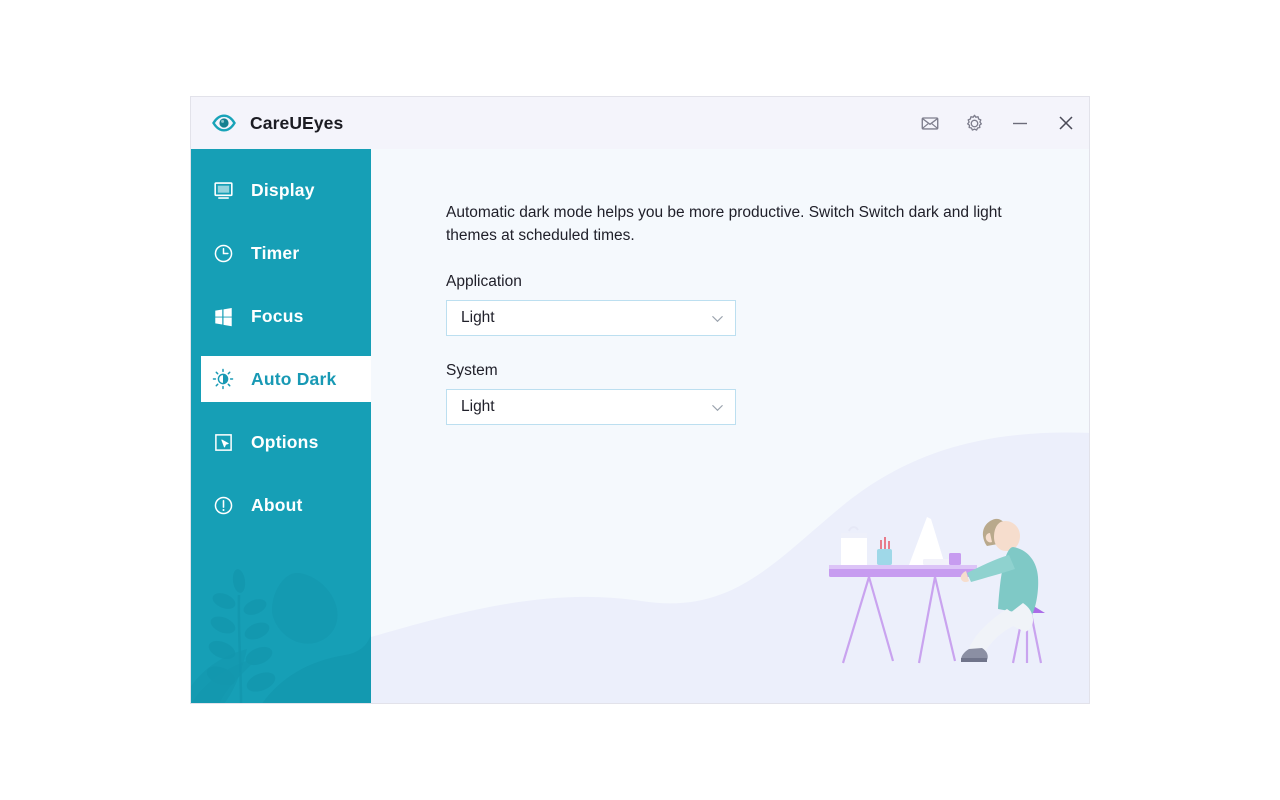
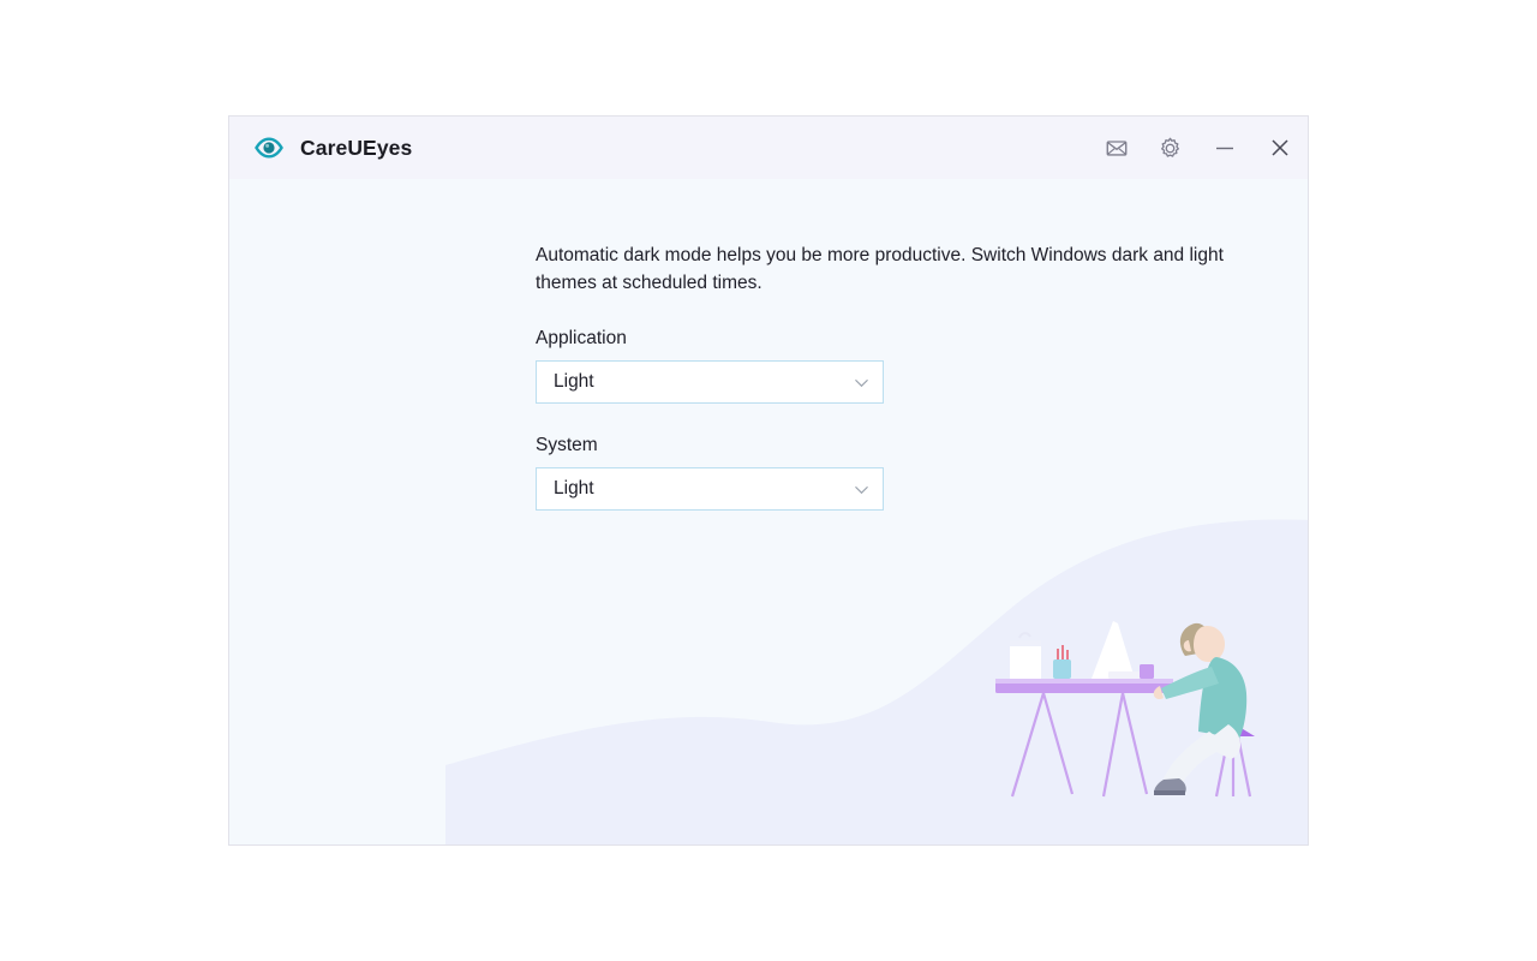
  CareUEyes
- Display
- Timer
- Focus
- Auto Dark
- Options
- About
- Automatic dark mode helps you be more productive. Switch Switch dark and light themes at scheduled times.
+ Automatic dark mode helps you be more productive. Switch Windows dark and light themes at scheduled times.
  Application
  Light
  System
  Light
